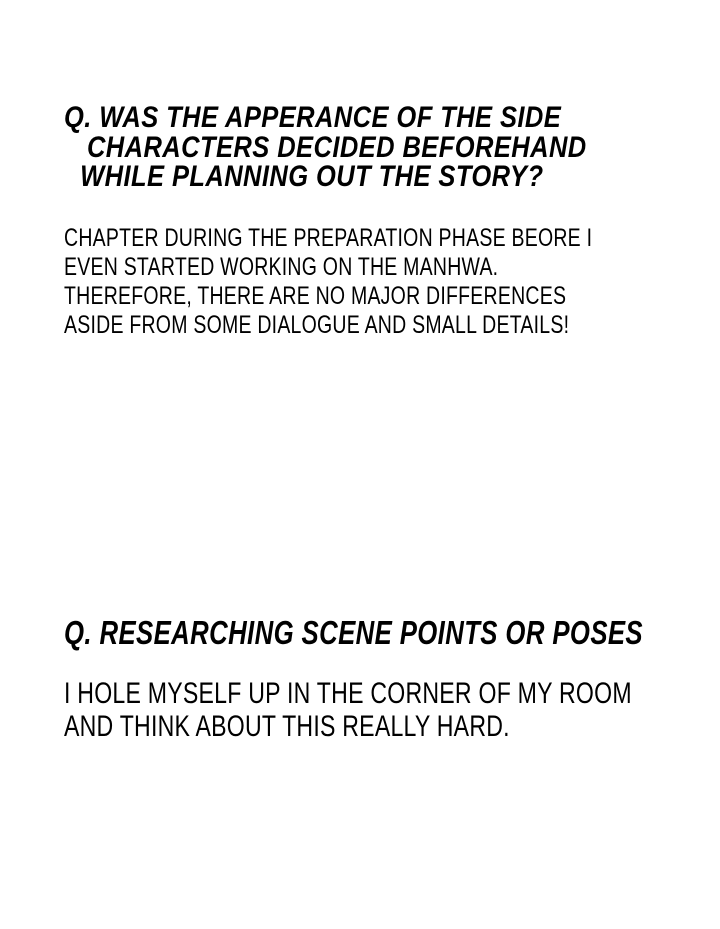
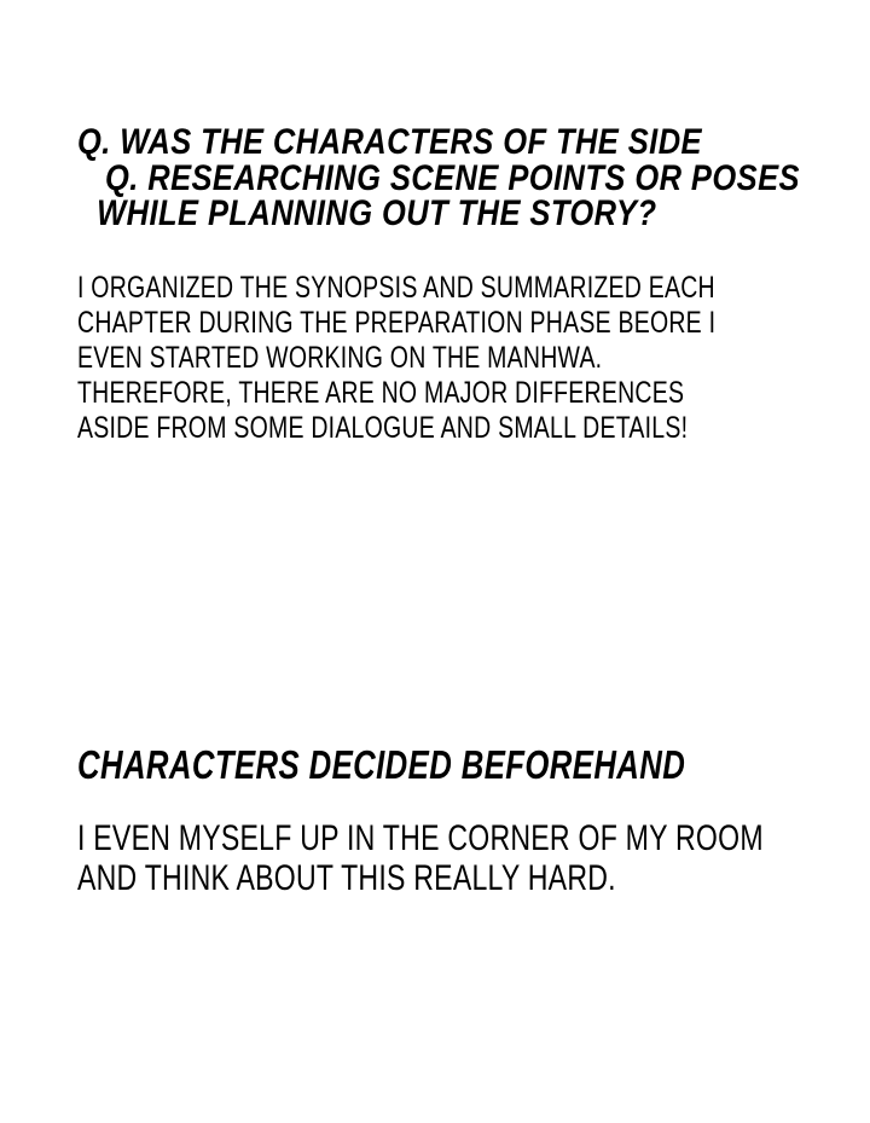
- Q. WAS THE APPERANCE OF THE SIDE
+ Q. WAS THE CHARACTERS OF THE SIDE
- CHARACTERS DECIDED BEFOREHAND
+ Q. RESEARCHING SCENE POINTS OR POSES
  WHILE PLANNING OUT THE STORY?
+ I ORGANIZED THE SYNOPSIS AND SUMMARIZED EACH
  CHAPTER DURING THE PREPARATION PHASE BEORE I
  EVEN STARTED WORKING ON THE MANHWA.
  THEREFORE, THERE ARE NO MAJOR DIFFERENCES
  ASIDE FROM SOME DIALOGUE AND SMALL DETAILS!
- Q. RESEARCHING SCENE POINTS OR POSES
+ CHARACTERS DECIDED BEFOREHAND
- I HOLE MYSELF UP IN THE CORNER OF MY ROOM
+ I EVEN MYSELF UP IN THE CORNER OF MY ROOM
  AND THINK ABOUT THIS REALLY HARD.
